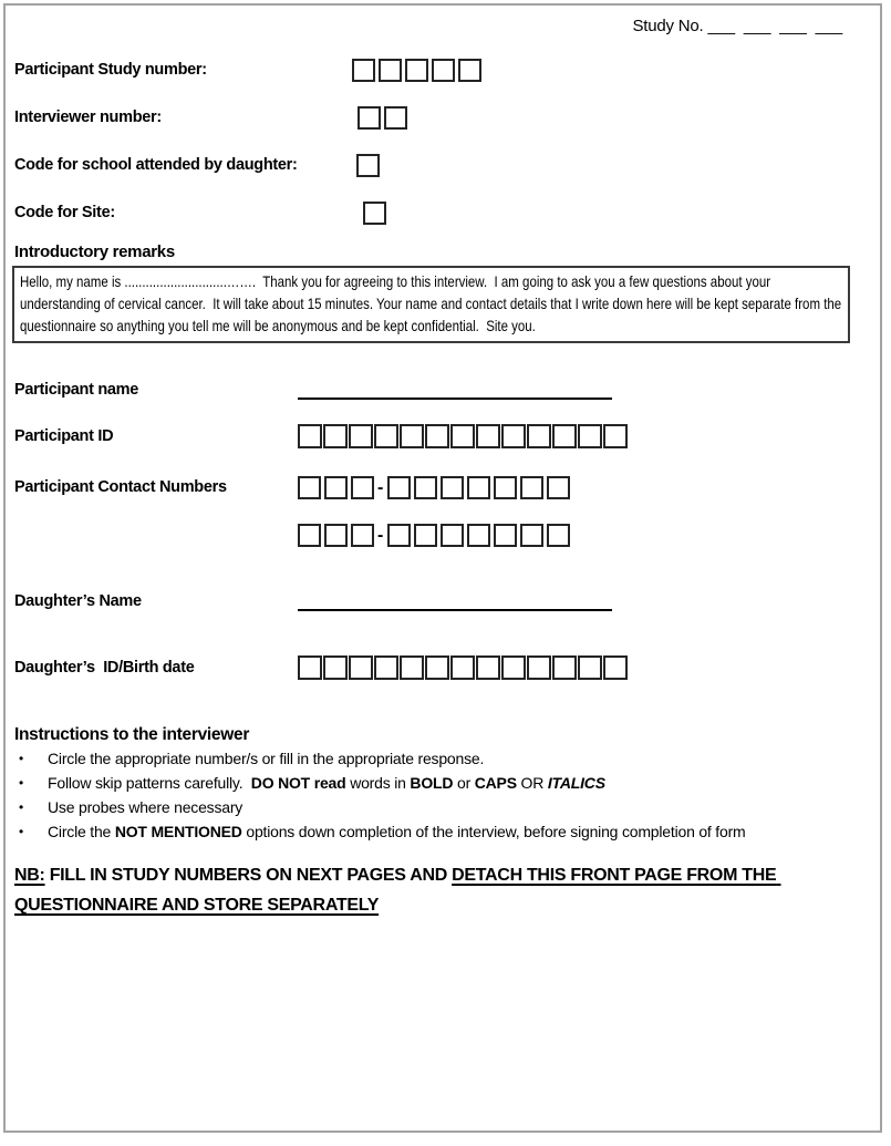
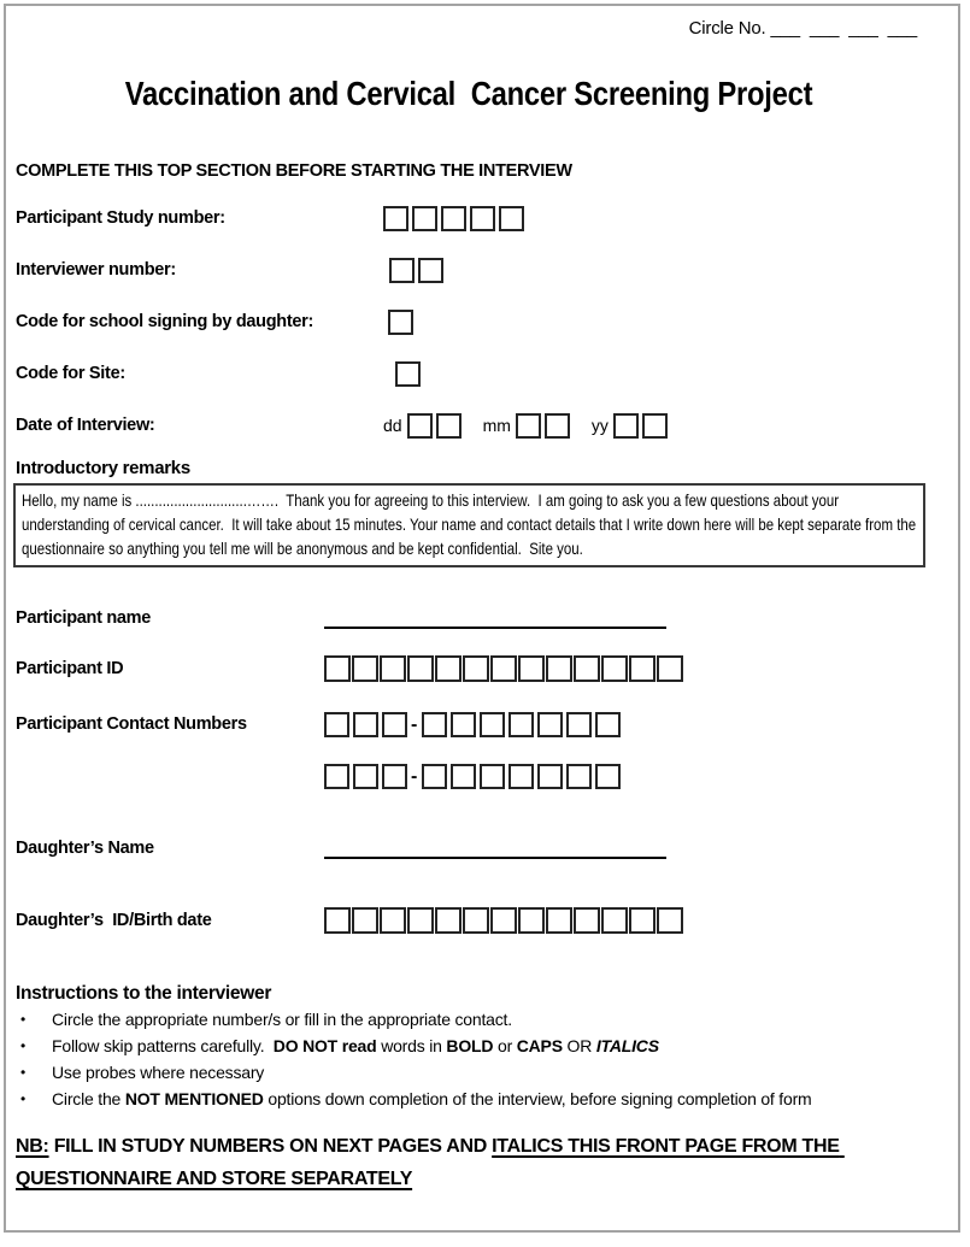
- Study No. ___ ___ ___ ___
+ Circle No. ___ ___ ___ ___
+ Vaccination and Cervical Cancer Screening Project
+ COMPLETE THIS TOP SECTION BEFORE STARTING THE INTERVIEW
  Participant Study number:
  Interviewer number:
- Code for school attended by daughter:
+ Code for school signing by daughter:
  Code for Site:
+ Date of Interview:
+ dd
+ mm
+ yy
  Introductory remarks
  Hello, my name is .............................……. Thank you for agreeing to this interview. I am going to ask you a few questions about your understanding of cervical cancer. It will take about 15 minutes. Your name and contact details that I write down here will be kept separate from the questionnaire so anything you tell me will be anonymous and be kept confidential. Site you.
  Participant name
  Participant ID
  Participant Contact Numbers
  -
  -
  Daughter’s Name
  Daughter’s ID/Birth date
  Instructions to the interviewer
  •
- Circle the appropriate number/s or fill in the appropriate response.
+ Circle the appropriate number/s or fill in the appropriate contact.
  •
  Follow skip patterns carefully. DO NOT read words in BOLD or CAPS OR ITALICS
  •
  Use probes where necessary
  •
  Circle the NOT MENTIONED options down completion of the interview, before signing completion of form
- NB: FILL IN STUDY NUMBERS ON NEXT PAGES AND DETACH THIS FRONT PAGE FROM THE QUESTIONNAIRE AND STORE SEPARATELY
+ NB: FILL IN STUDY NUMBERS ON NEXT PAGES AND ITALICS THIS FRONT PAGE FROM THE QUESTIONNAIRE AND STORE SEPARATELY
